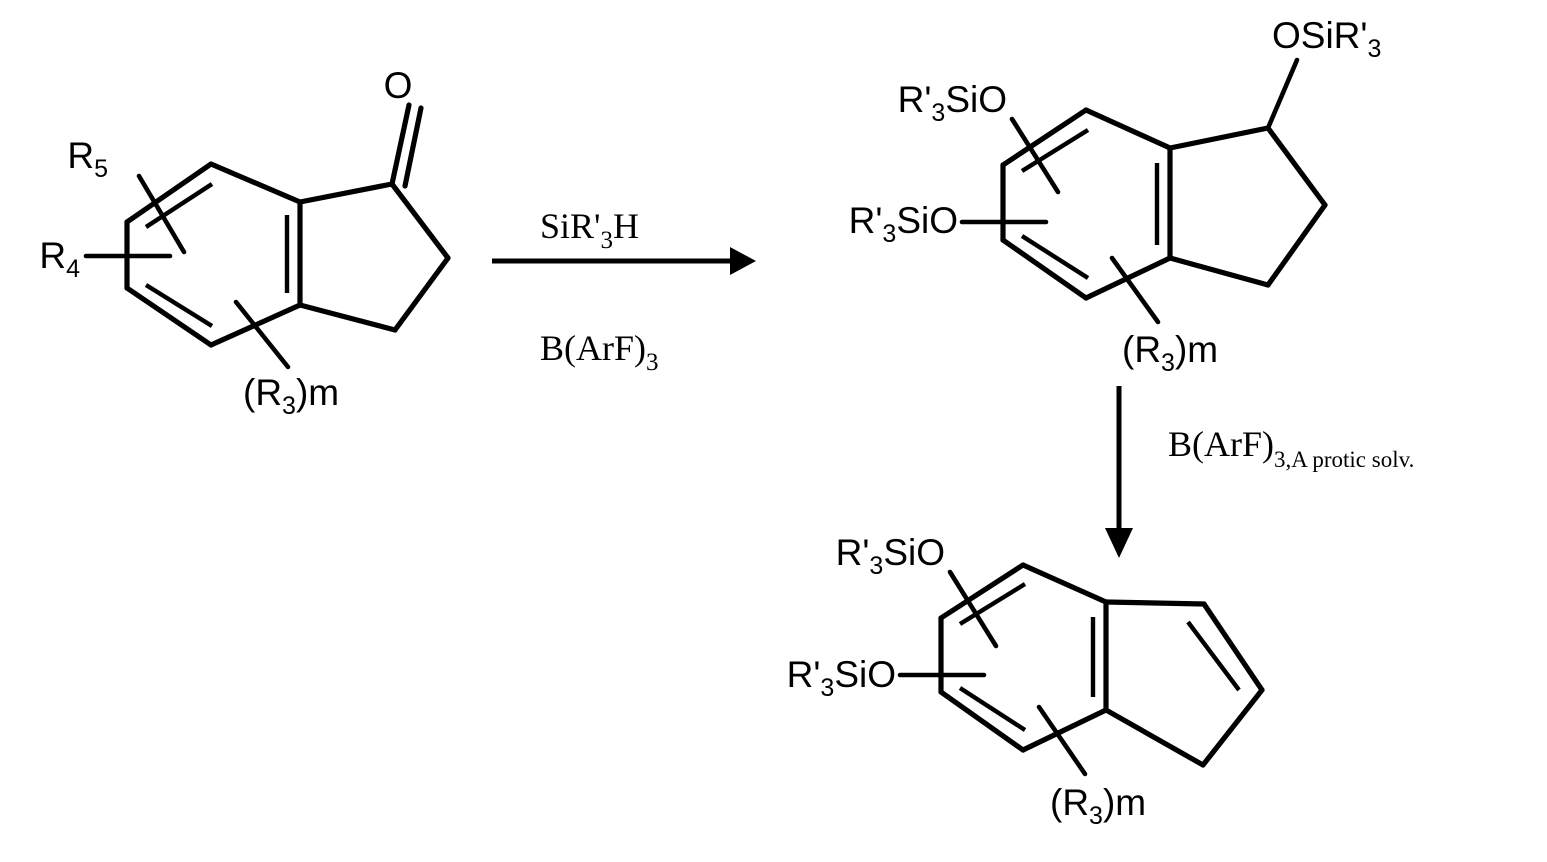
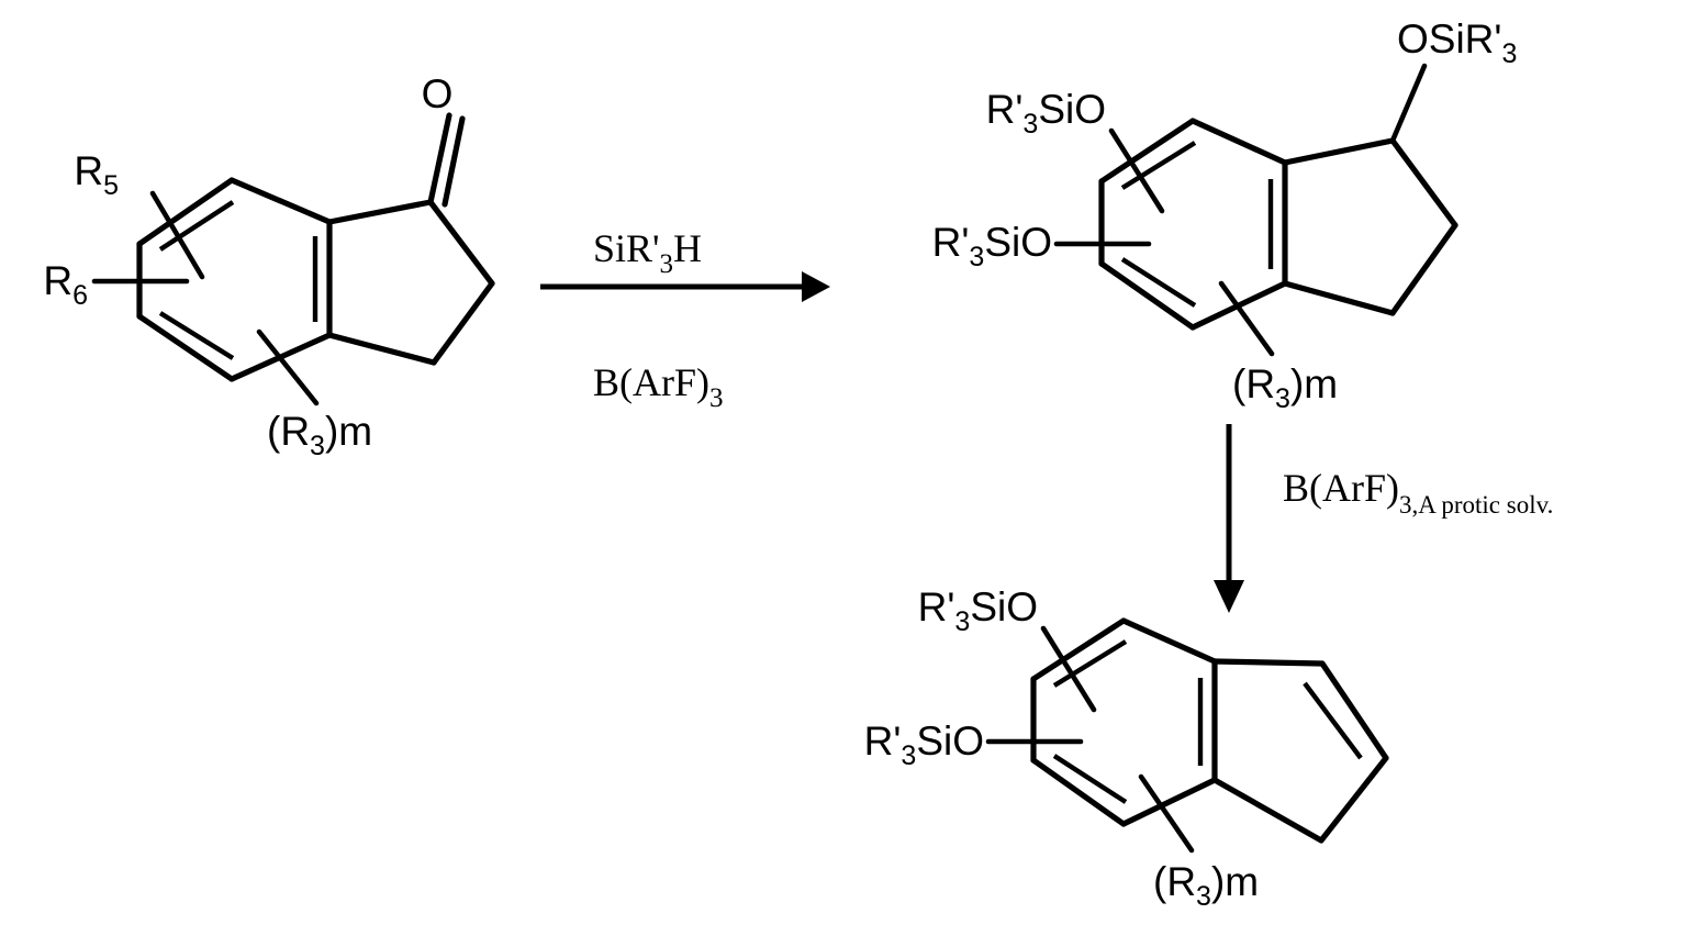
  O
  R5
- R4
+ R6
  (R3)m
  SiR'3 H
  B(ArF)3
  OSiR'3
  R'3SiO
  R'3SiO
  (R3)m
  B(ArF)3,A protic solv.
  R'3SiO
  R'3SiO
  (R3)m
